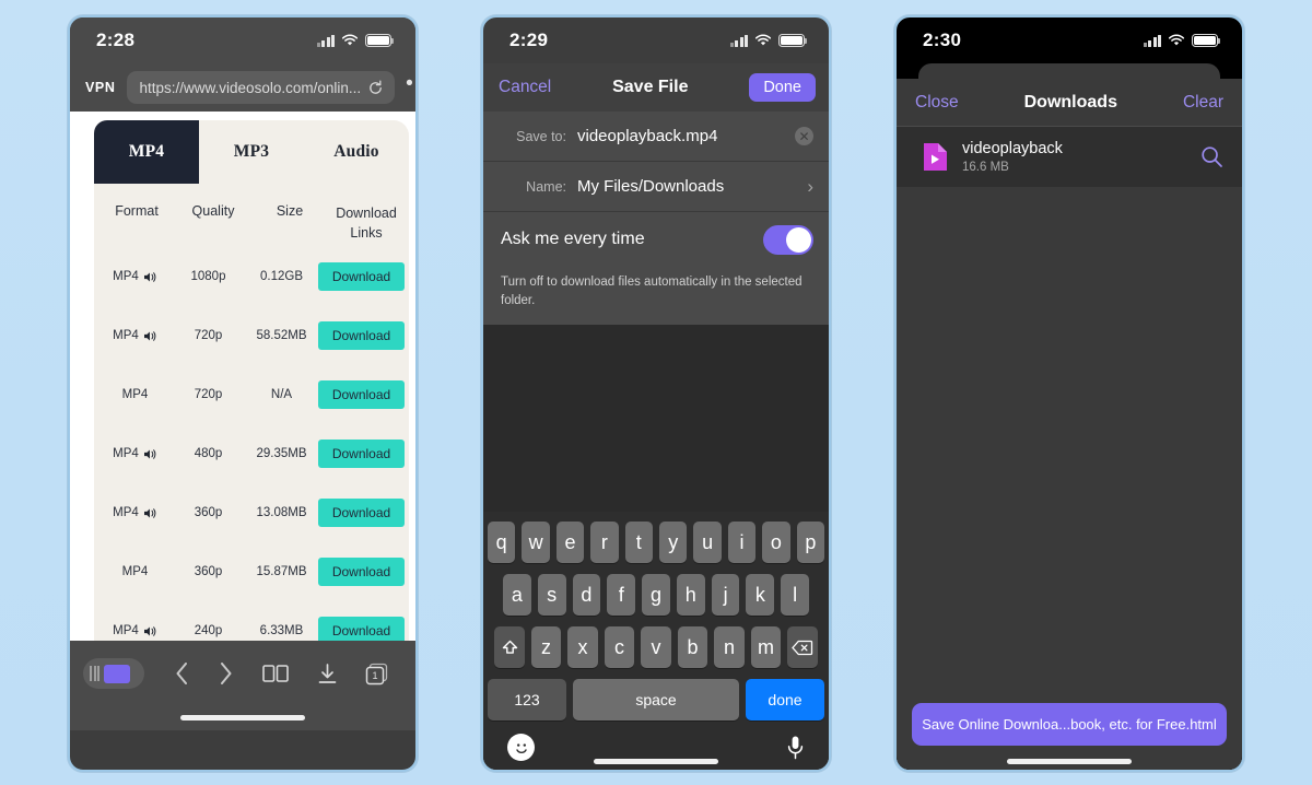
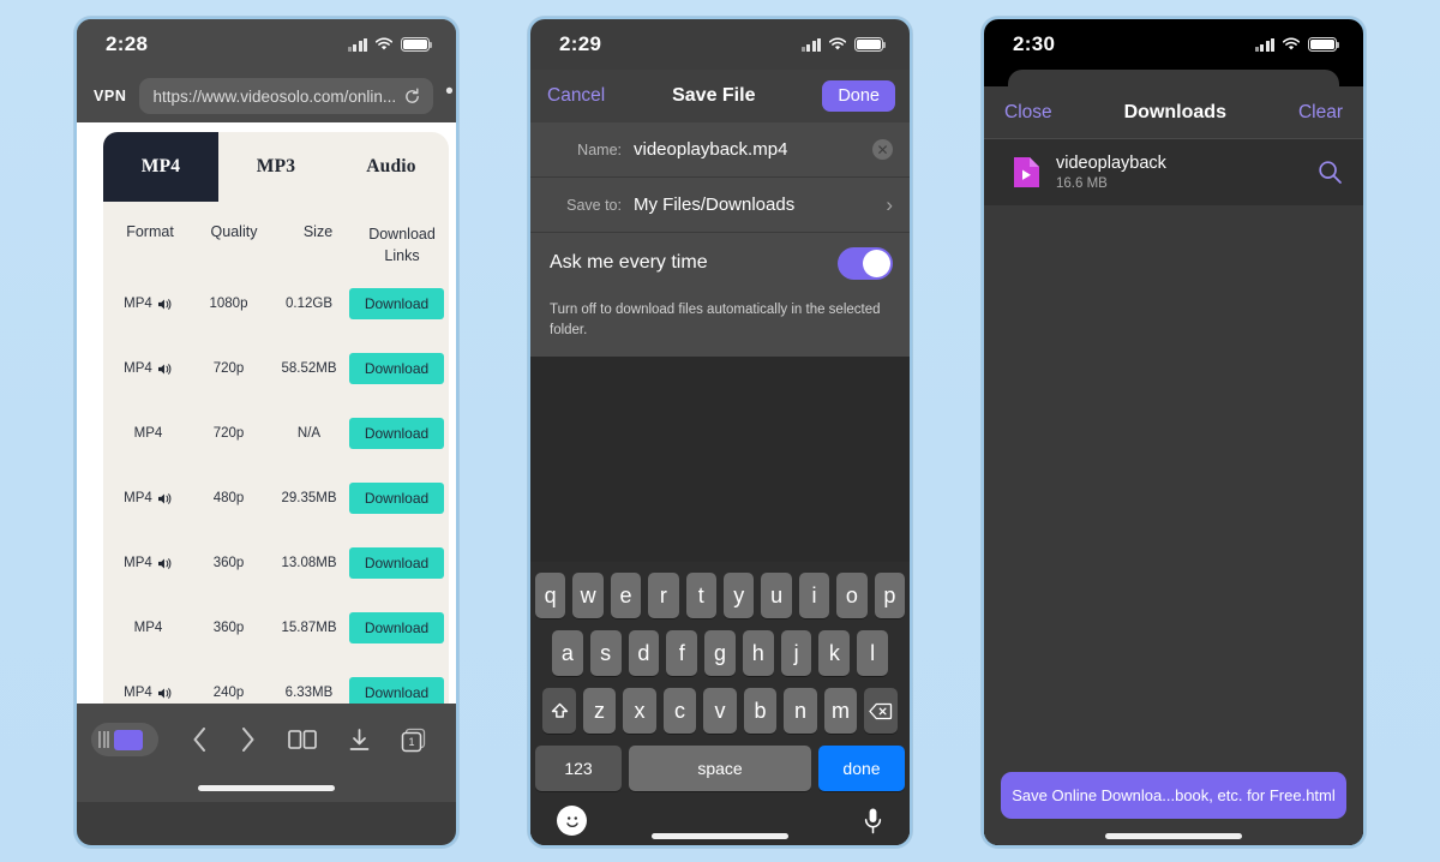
  2:28
  VPN
  https://www.videosolo.com/onlin...
  MP4
  MP3
  Audio
  Format
  Quality
  Size
  Download
  Links
  MP4
  1080p
  0.12GB
  Download
  MP4
  720p
  58.52MB
  Download
  MP4
  720p
  N/A
  Download
  MP4
  480p
  29.35MB
  Download
  MP4
  360p
  13.08MB
  Download
  MP4
  360p
  15.87MB
  Download
  MP4
  240p
  6.33MB
  Download
  1
  2:29
  Cancel
  Save File
  Done
- Save to:
+ Name:
  videoplayback.mp4
  ✕
- Name:
+ Save to:
  My Files/Downloads
  ›
  Ask me every time
  Turn off to download files automatically in the selected folder.
  q
  w
  e
  r
  t
  y
  u
  i
  o
  p
  a
  s
  d
  f
  g
  h
  j
  k
  l
  z
  x
  c
  v
  b
  n
  m
  123
  space
  done
  2:30
  Close
  Downloads
  Clear
  videoplayback
  16.6 MB
  Save Online Downloa...book, etc. for Free.html
